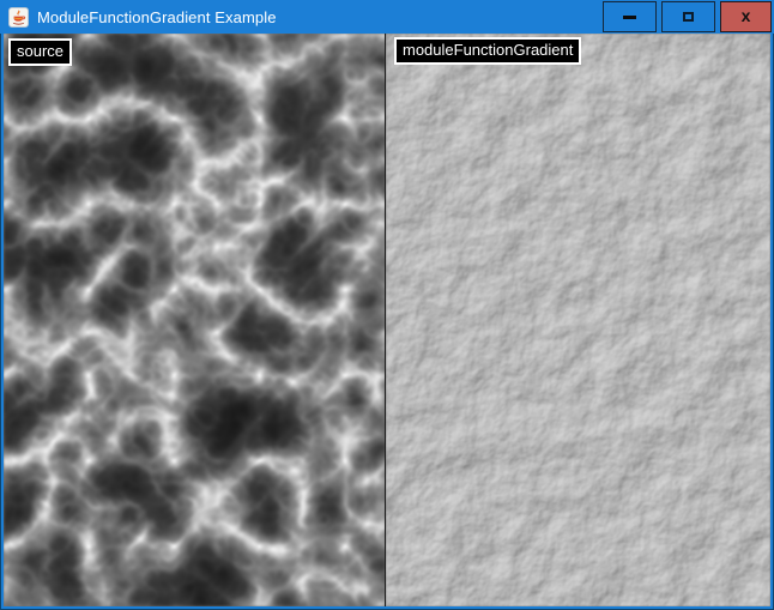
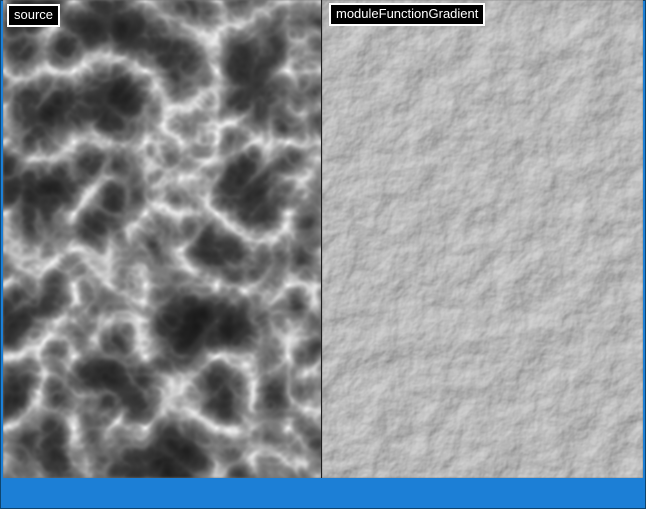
- ModuleFunctionGradient Example
- x
  source
  moduleFunctionGradient
